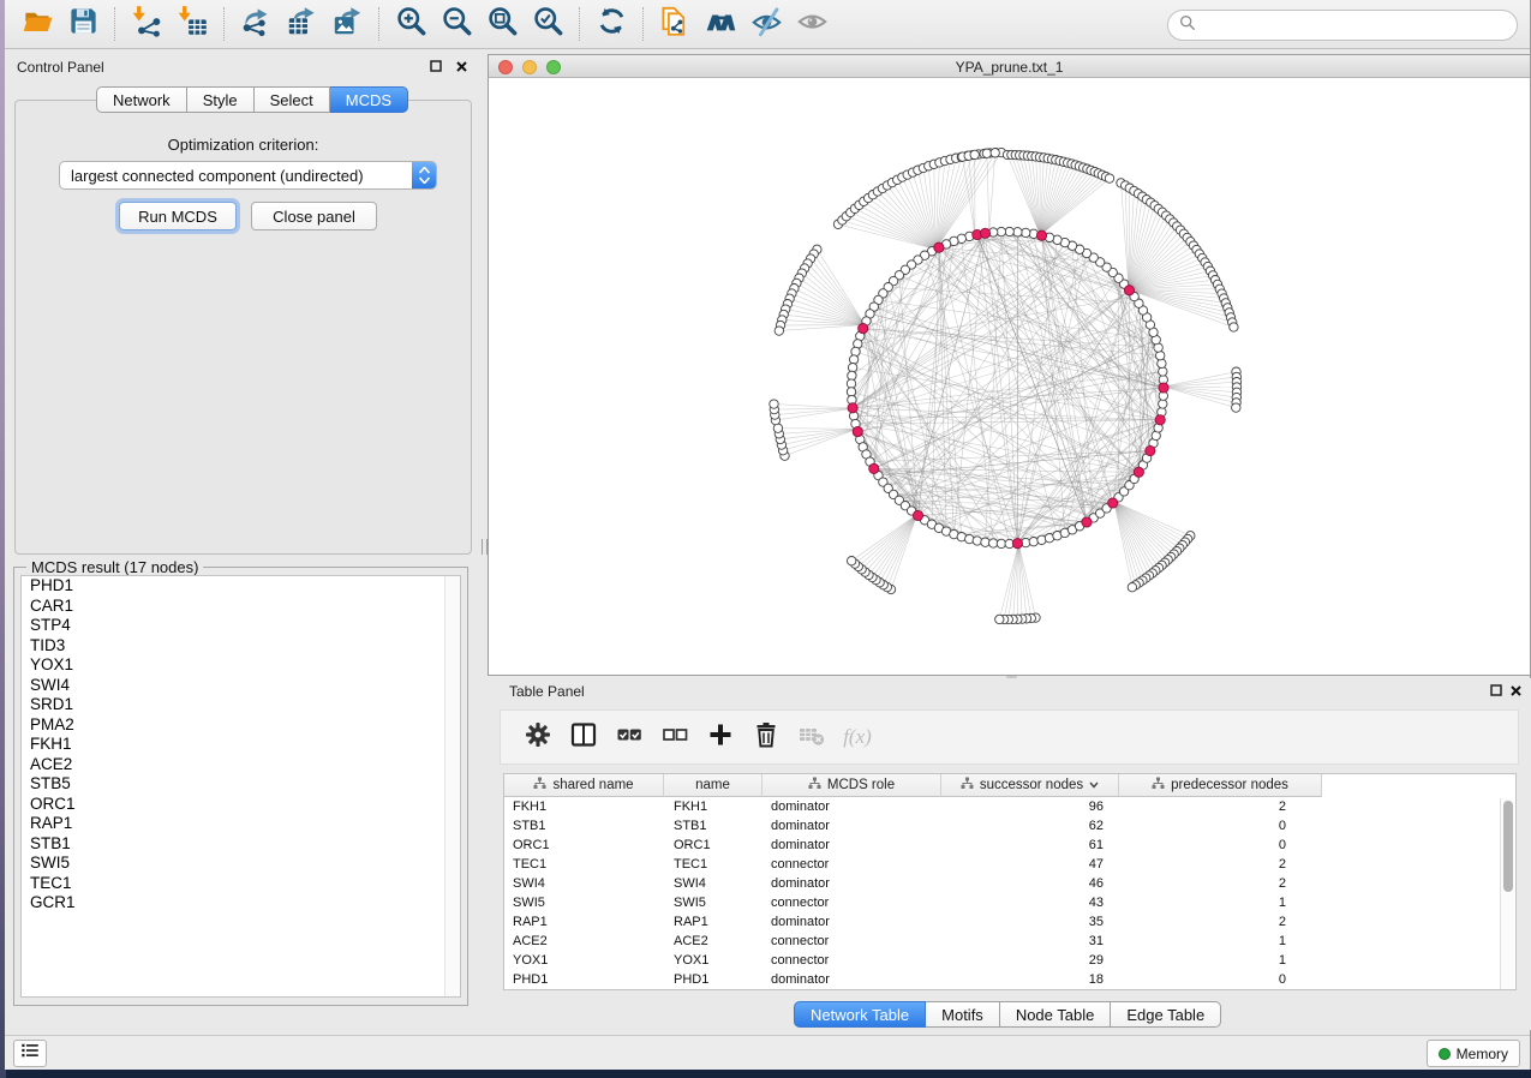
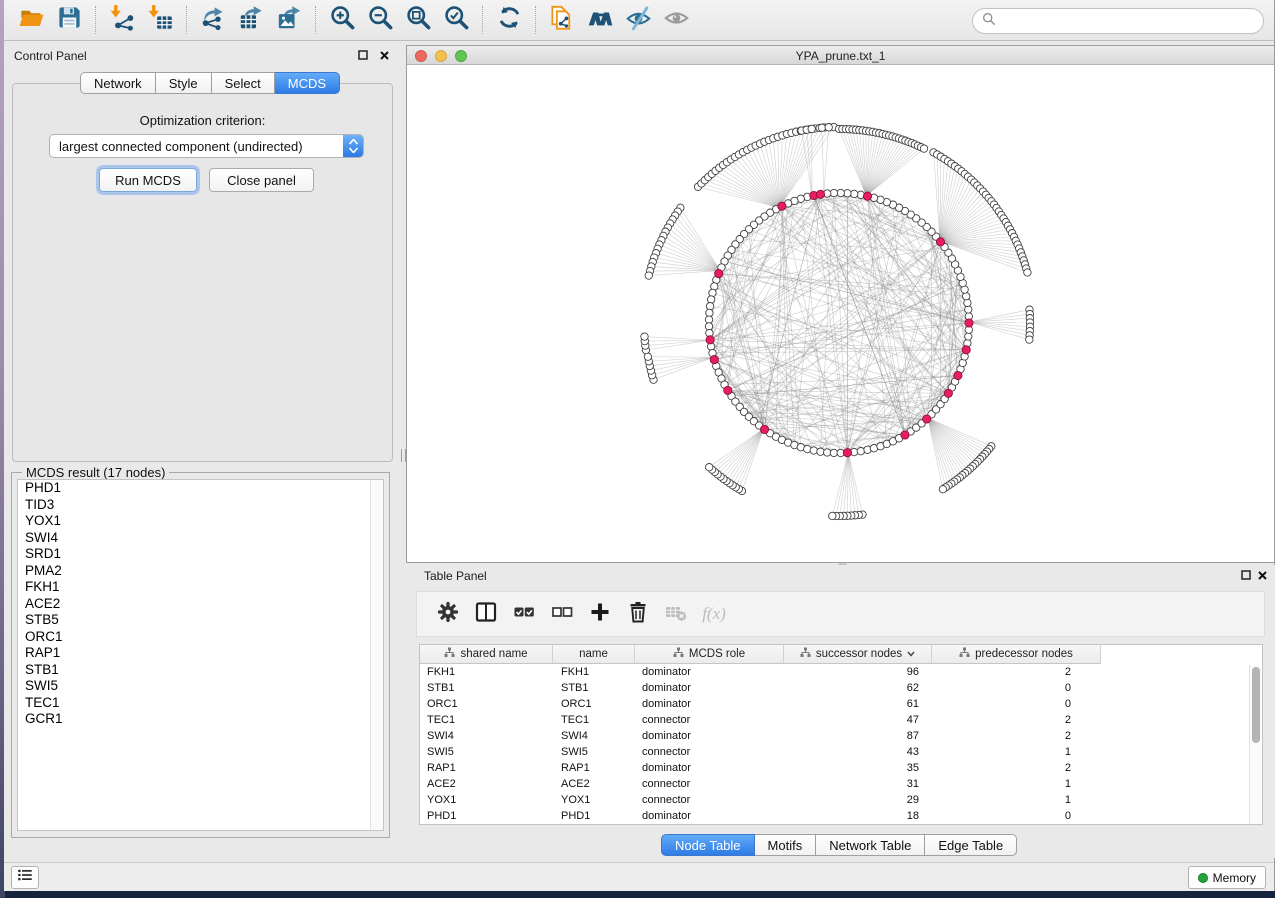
  Control Panel
  Network
  Style
  Select
  MCDS
  Optimization criterion:
  largest connected component (undirected)
  Run MCDS
  Close panel
  MCDS result (17 nodes)
  PHD1
- CAR1
- STP4
  TID3
  YOX1
  SWI4
  SRD1
  PMA2
  FKH1
  ACE2
  STB5
  ORC1
  RAP1
  STB1
  SWI5
  TEC1
  GCR1
  YPA_prune.txt_1
  Table Panel
  f(x)
  shared name
  name
  MCDS role
  successor nodes
  predecessor nodes
  FKH1
  FKH1
  dominator
  96
  2
  STB1
  STB1
  dominator
  62
  0
  ORC1
  ORC1
  dominator
  61
  0
  TEC1
  TEC1
  connector
  47
  2
  SWI4
  SWI4
  dominator
- 46
+ 87
  2
  SWI5
  SWI5
  connector
  43
  1
  RAP1
  RAP1
  dominator
  35
  2
  ACE2
  ACE2
  connector
  31
  1
  YOX1
  YOX1
  connector
  29
  1
  PHD1
  PHD1
  dominator
  18
  0
- Network Table
+ Node Table
  Motifs
- Node Table
+ Network Table
  Edge Table
  Memory
